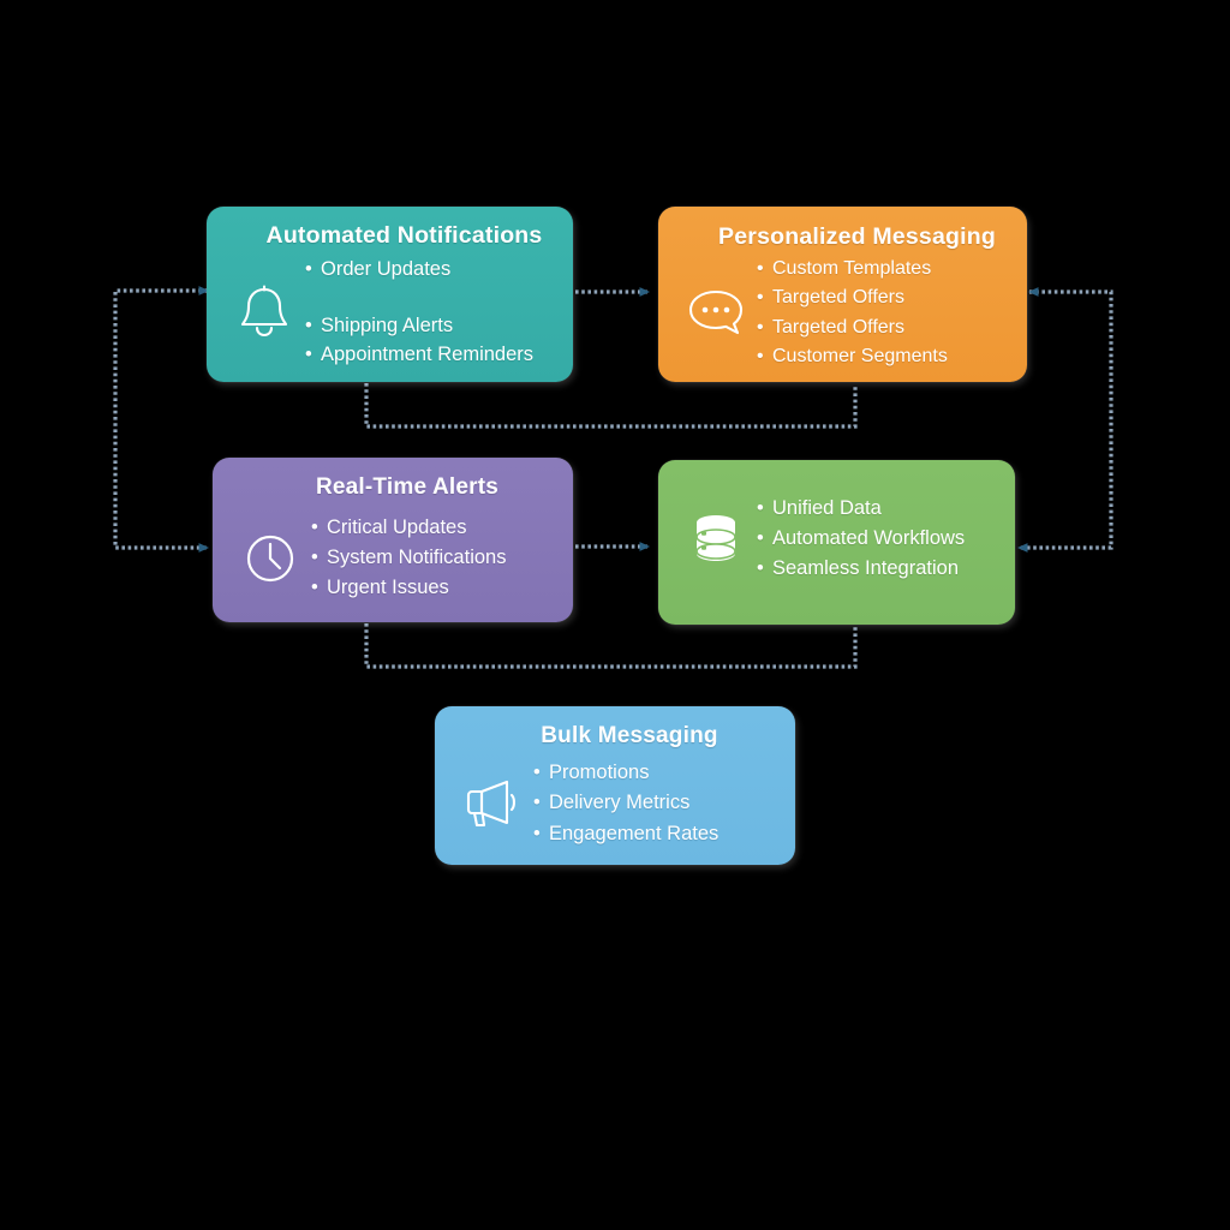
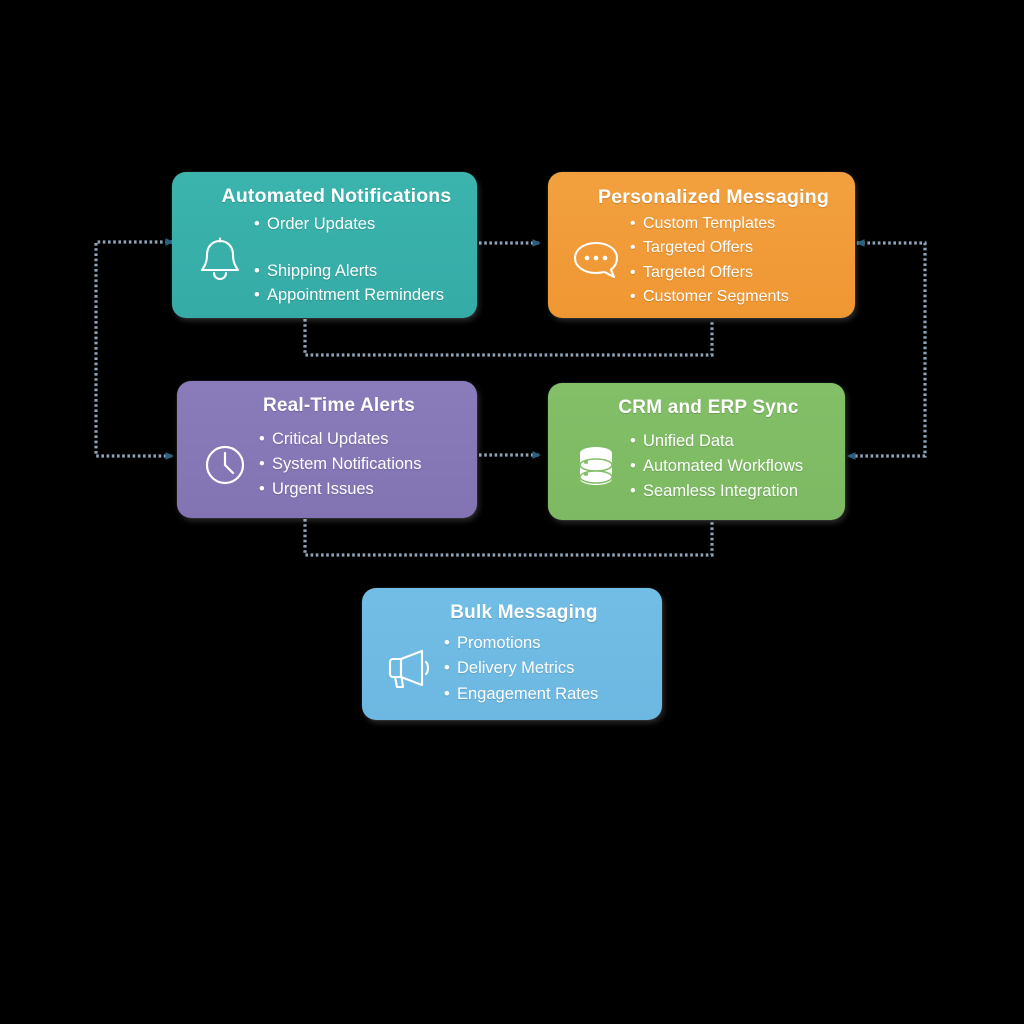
  Automated Notifications
  Order Updates
  Shipping Alerts
  Appointment Reminders
  Personalized Messaging
  Custom Templates
  Targeted Offers
  Targeted Offers
  Customer Segments
  Real-Time Alerts
  Critical Updates
  System Notifications
  Urgent Issues
+ CRM and ERP Sync
  Unified Data
  Automated Workflows
  Seamless Integration
  Bulk Messaging
  Promotions
  Delivery Metrics
  Engagement Rates
